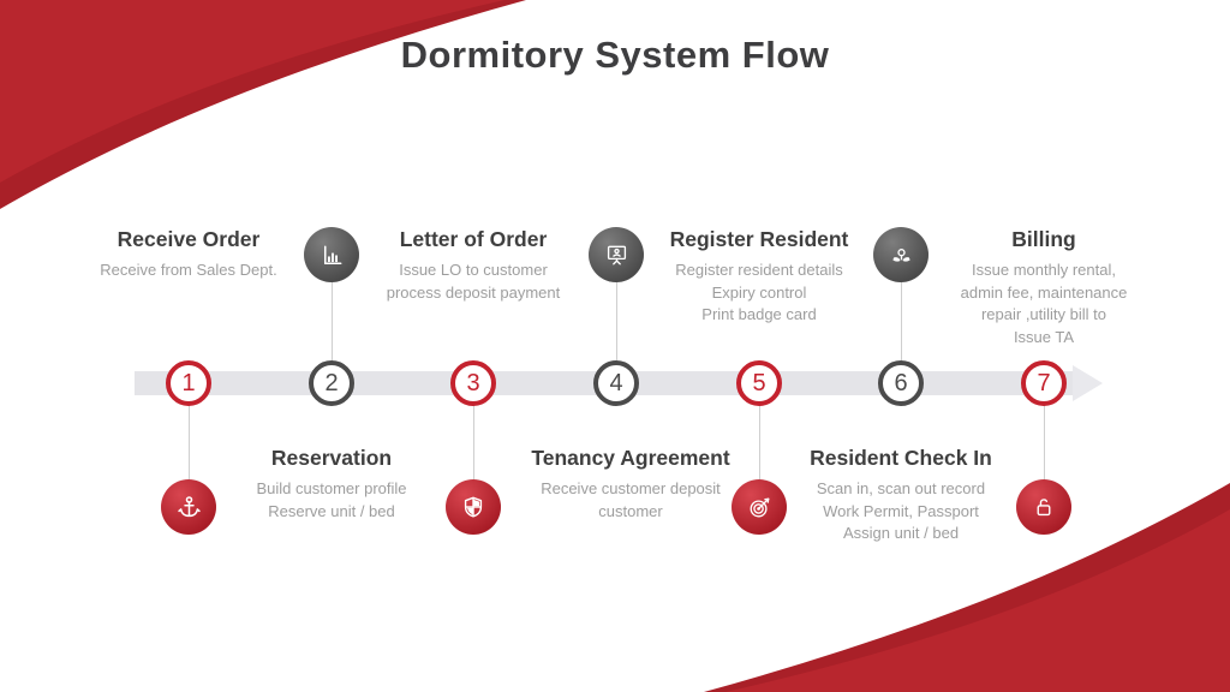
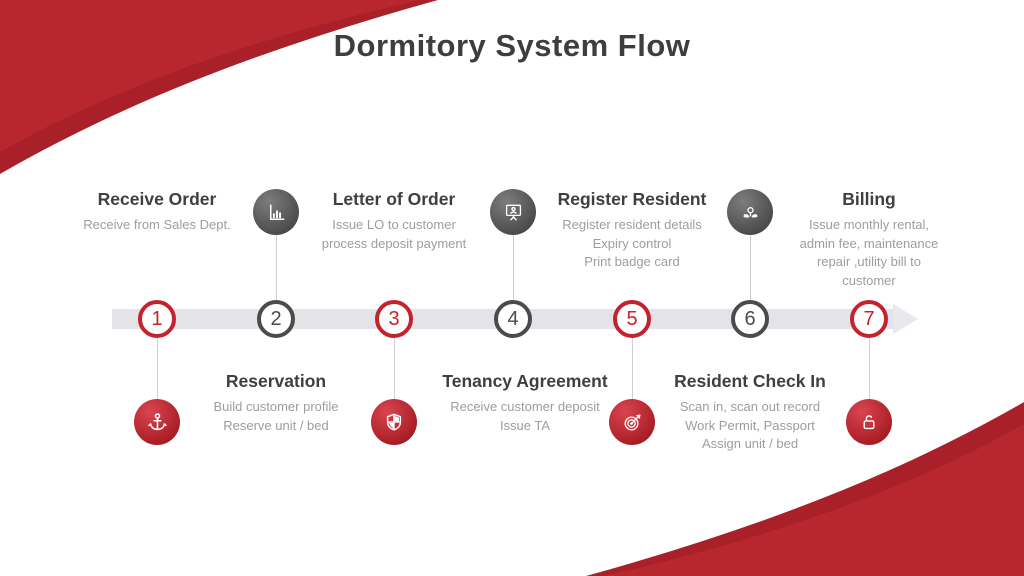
  Dormitory System Flow
  Receive Order
  Receive from Sales Dept.
  1
  2
  Reservation
  Build customer profile
  Reserve unit / bed
  Letter of Order
  Issue LO to customer
  process deposit payment
  3
  4
  Tenancy Agreement
  Receive customer deposit
- customer
+ Issue TA
  Register Resident
  Register resident details
  Expiry control
  Print badge card
  5
  6
  Resident Check In
  Scan in, scan out record
  Work Permit, Passport
  Assign unit / bed
  Billing
  Issue monthly rental,
  admin fee, maintenance
  repair ,utility bill to
- Issue TA
+ customer
  7
